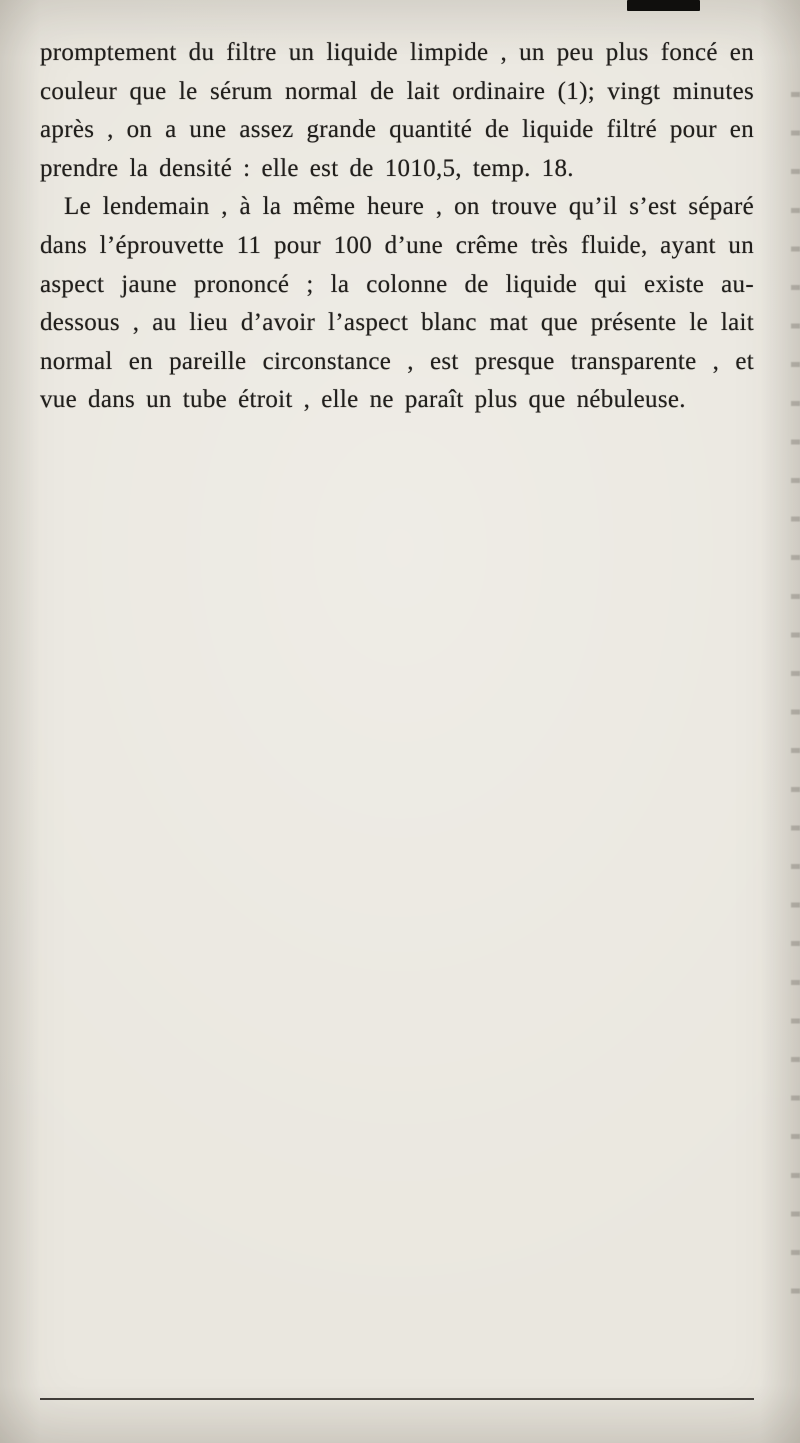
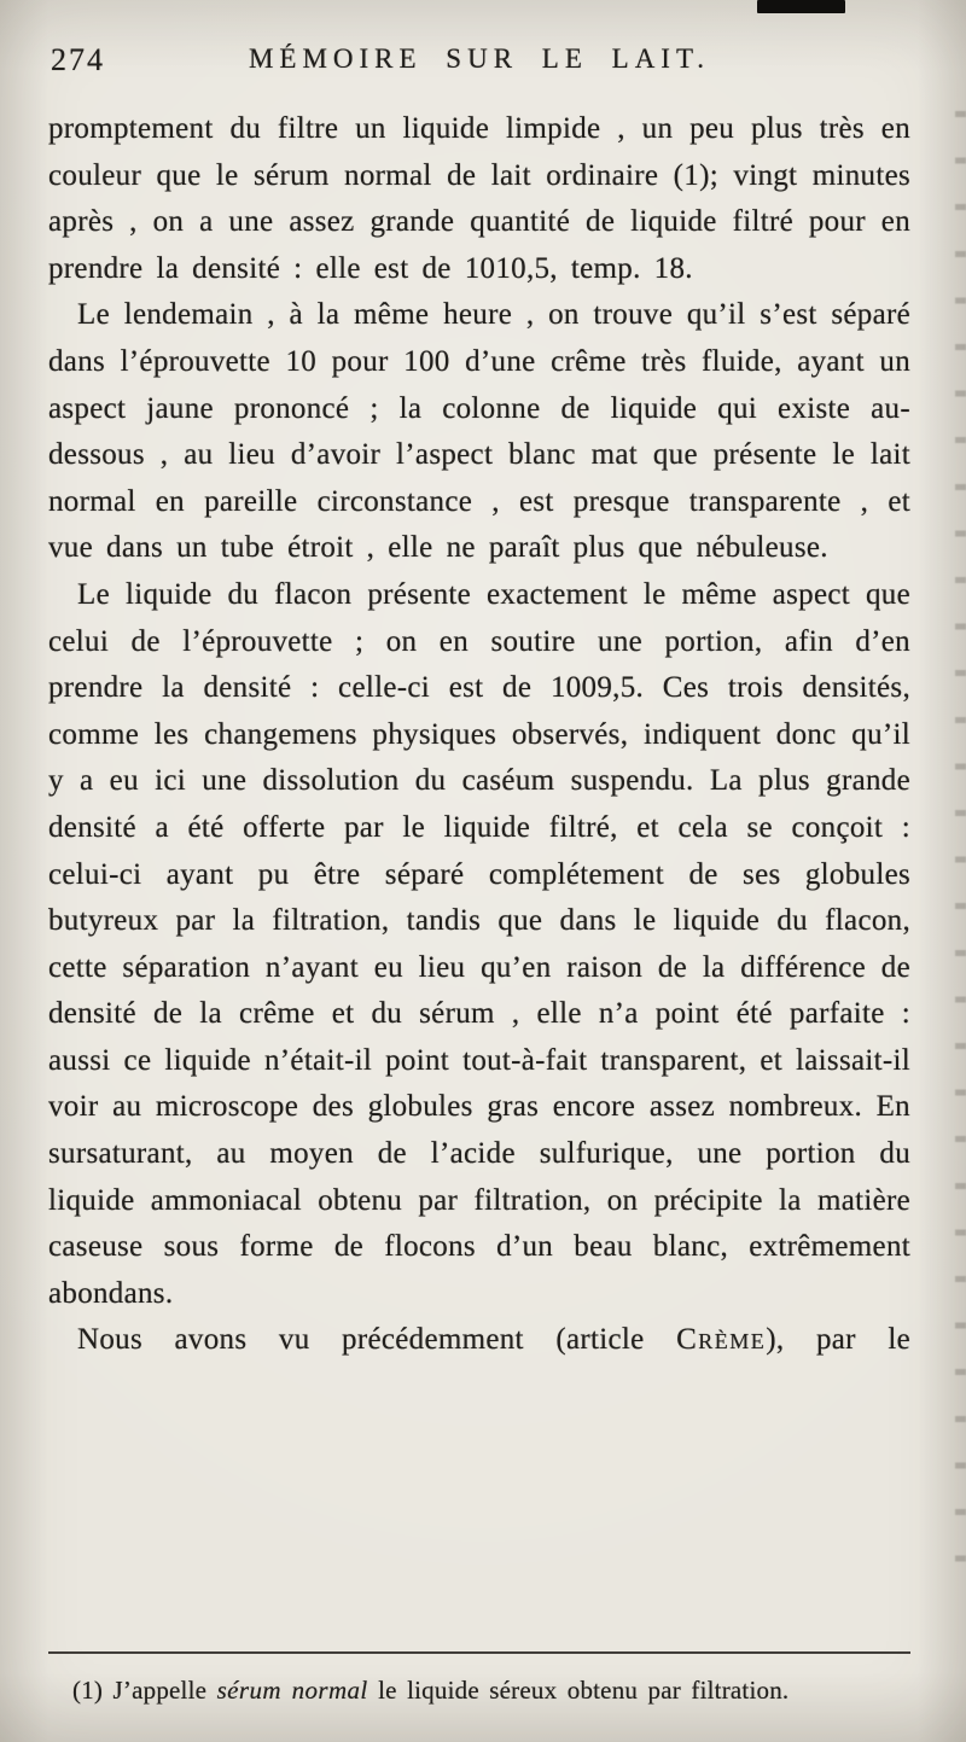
+ 274
+ MÉMOIRE SUR LE LAIT.
- promptement du filtre un liquide limpide , un peu plus foncé en couleur que le sérum normal de lait ordinaire (1); vingt minutes après , on a une assez grande quantité de liquide filtré pour en prendre la densité : elle est de 1010,5, temp. 18.
+ promptement du filtre un liquide limpide , un peu plus très en couleur que le sérum normal de lait ordinaire (1); vingt minutes après , on a une assez grande quantité de liquide filtré pour en prendre la densité : elle est de 1010,5, temp. 18.
- Le lendemain , à la même heure , on trouve qu’il s’est séparé dans l’éprouvette 11 pour 100 d’une crême très fluide, ayant un aspect jaune prononcé ; la colonne de liquide qui existe au-dessous , au lieu d’avoir l’aspect blanc mat que présente le lait normal en pareille circonstance , est presque transparente , et vue dans un tube étroit , elle ne paraît plus que nébuleuse.
+ Le lendemain , à la même heure , on trouve qu’il s’est séparé dans l’éprouvette 10 pour 100 d’une crême très fluide, ayant un aspect jaune prononcé ; la colonne de liquide qui existe au-dessous , au lieu d’avoir l’aspect blanc mat que présente le lait normal en pareille circonstance , est presque transparente , et vue dans un tube étroit , elle ne paraît plus que nébuleuse.
+ Le liquide du flacon présente exactement le même aspect que celui de l’éprouvette ; on en soutire une portion, afin d’en prendre la densité : celle-ci est de 1009,5. Ces trois densités, comme les changemens physiques observés, indiquent donc qu’il y a eu ici une dissolution du caséum suspendu. La plus grande densité a été offerte par le liquide filtré, et cela se conçoit : celui-ci ayant pu être séparé complétement de ses globules butyreux par la filtration, tandis que dans le liquide du flacon, cette séparation n’ayant eu lieu qu’en raison de la différence de densité de la crême et du sérum , elle n’a point été parfaite : aussi ce liquide n’était-il point tout-à-fait transparent, et laissait-il voir au microscope des globules gras encore assez nombreux. En sursaturant, au moyen de l’acide sulfurique, une portion du liquide ammoniacal obtenu par filtration, on précipite la matière caseuse sous forme de flocons d’un beau blanc, extrêmement abondans.
+ Nous avons vu précédemment (article Crème), par le
+ (1) J’appelle sérum normal le liquide séreux obtenu par filtration.
